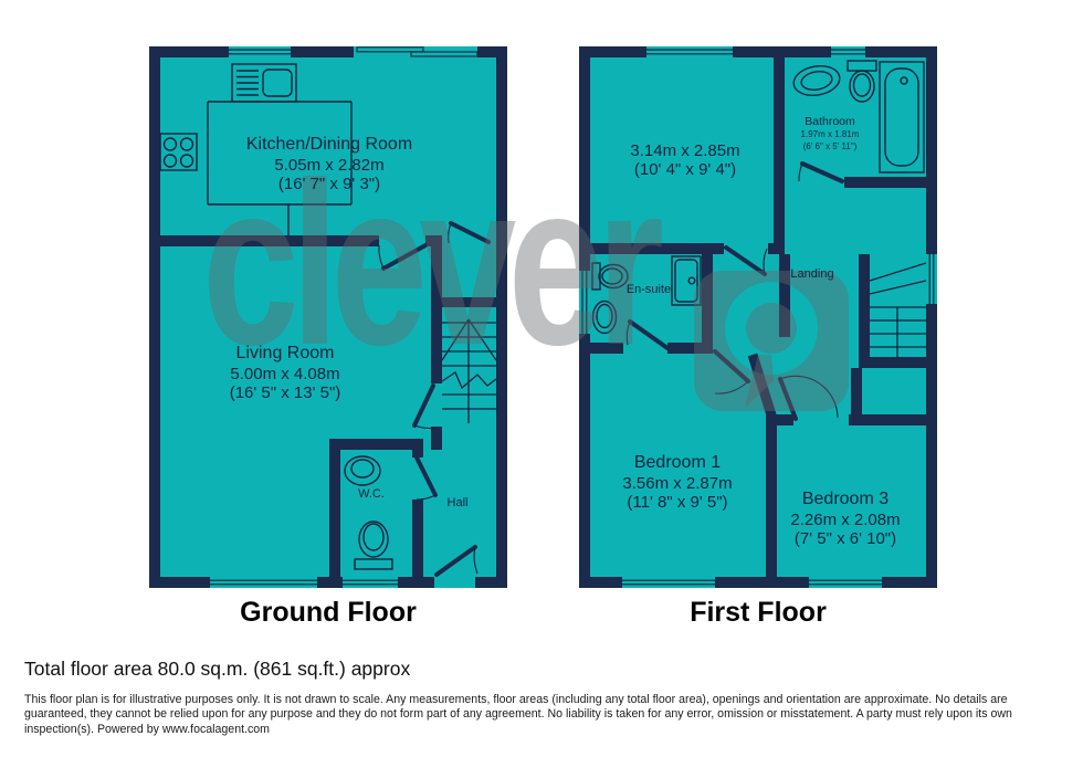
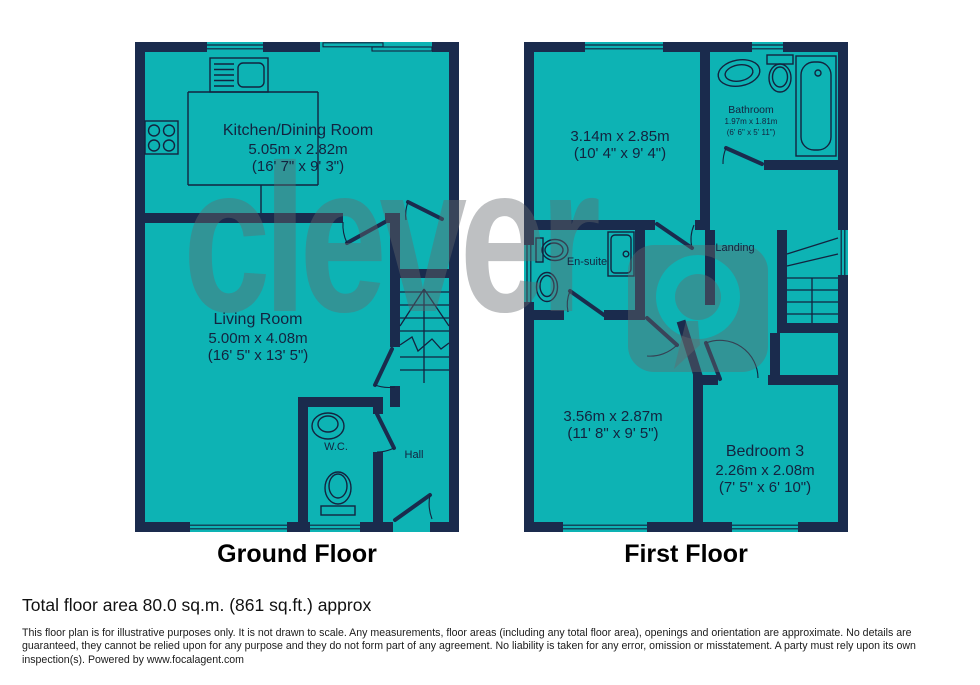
  clever
  Kitchen/Dining Room
  5.05m x 2.82m
  (16' 7" x 9' 3")
  Living Room
  5.00m x 4.08m
  (16' 5" x 13' 5")
  W.C.
  Hall
  3.14m x 2.85m
  (10' 4" x 9' 4")
  Bathroom
  1.97m x 1.81m
  (6' 6" x 5' 11")
  En-suite
  Landing
- Bedroom 1
  3.56m x 2.87m
  (11' 8" x 9' 5")
  Bedroom 3
  2.26m x 2.08m
  (7' 5" x 6' 10")
  Ground Floor
  First Floor
  Total floor area 80.0 sq.m. (861 sq.ft.) approx
  This floor plan is for illustrative purposes only. It is not drawn to scale. Any measurements, floor areas (including any total floor area), openings and orientation are approximate. No details are guaranteed, they cannot be relied upon for any purpose and they do not form part of any agreement. No liability is taken for any error, omission or misstatement. A party must rely upon its own inspection(s). Powered by www.focalagent.com
